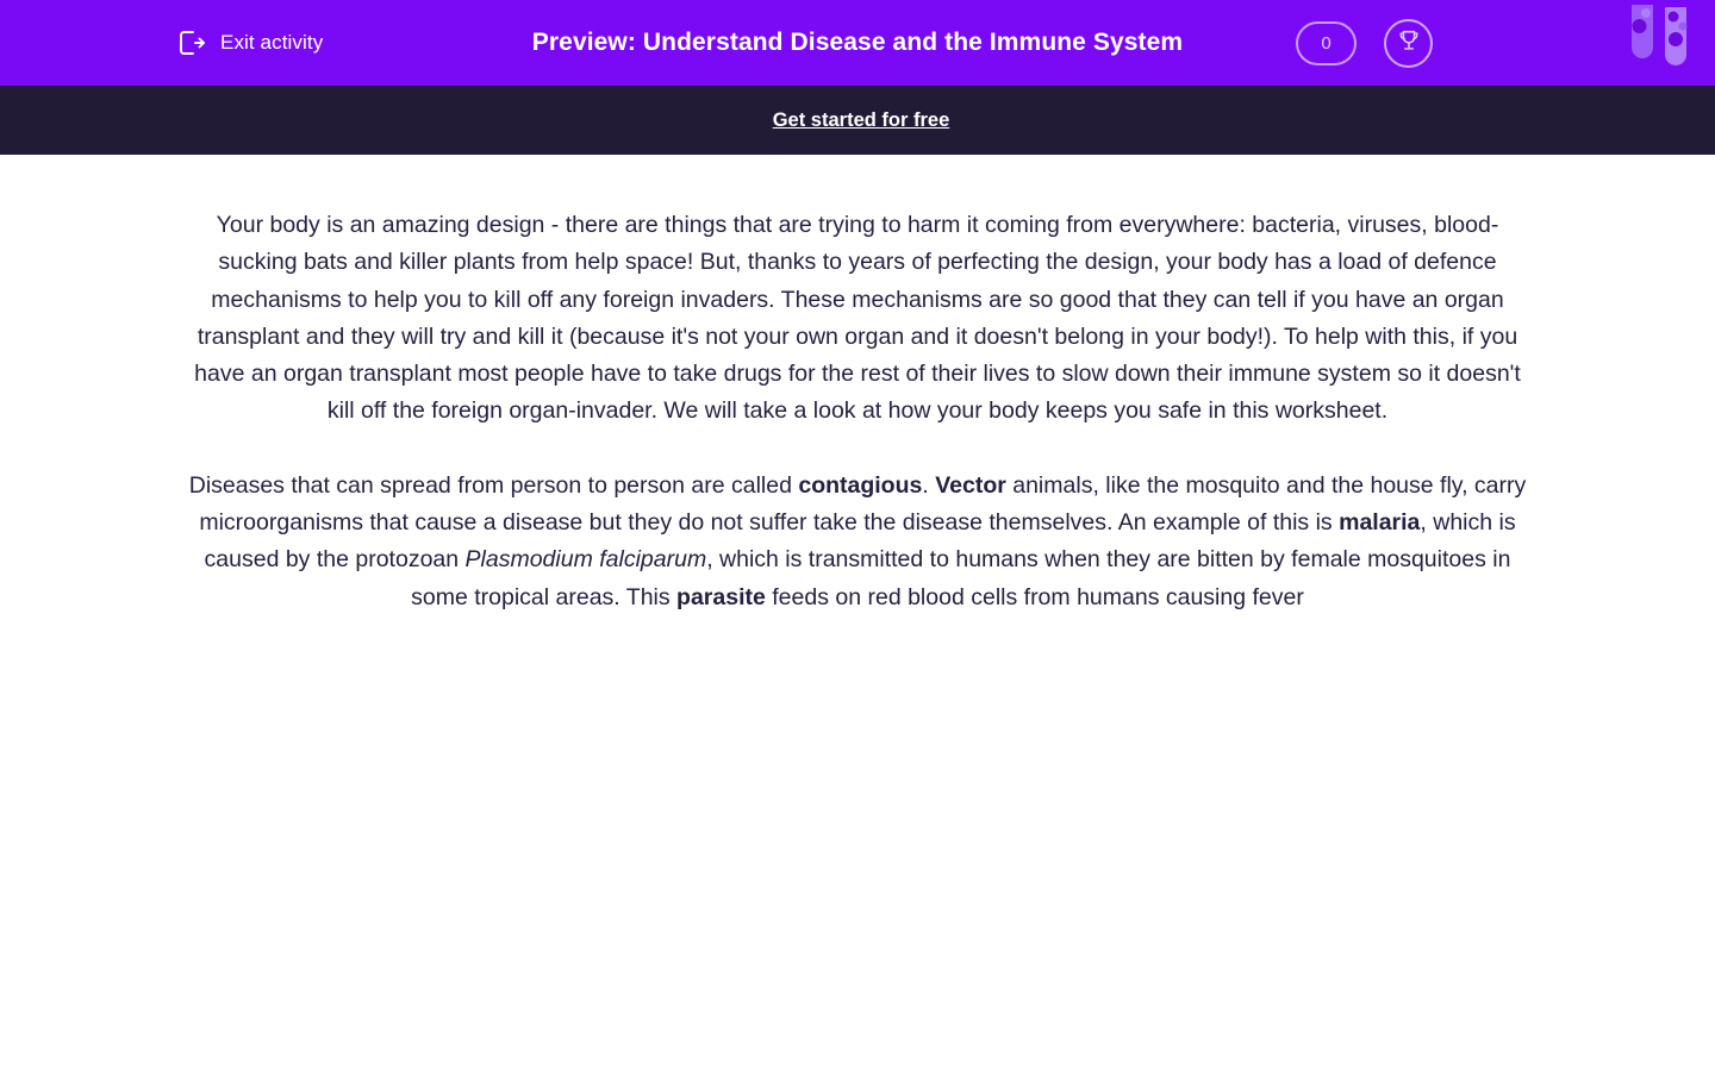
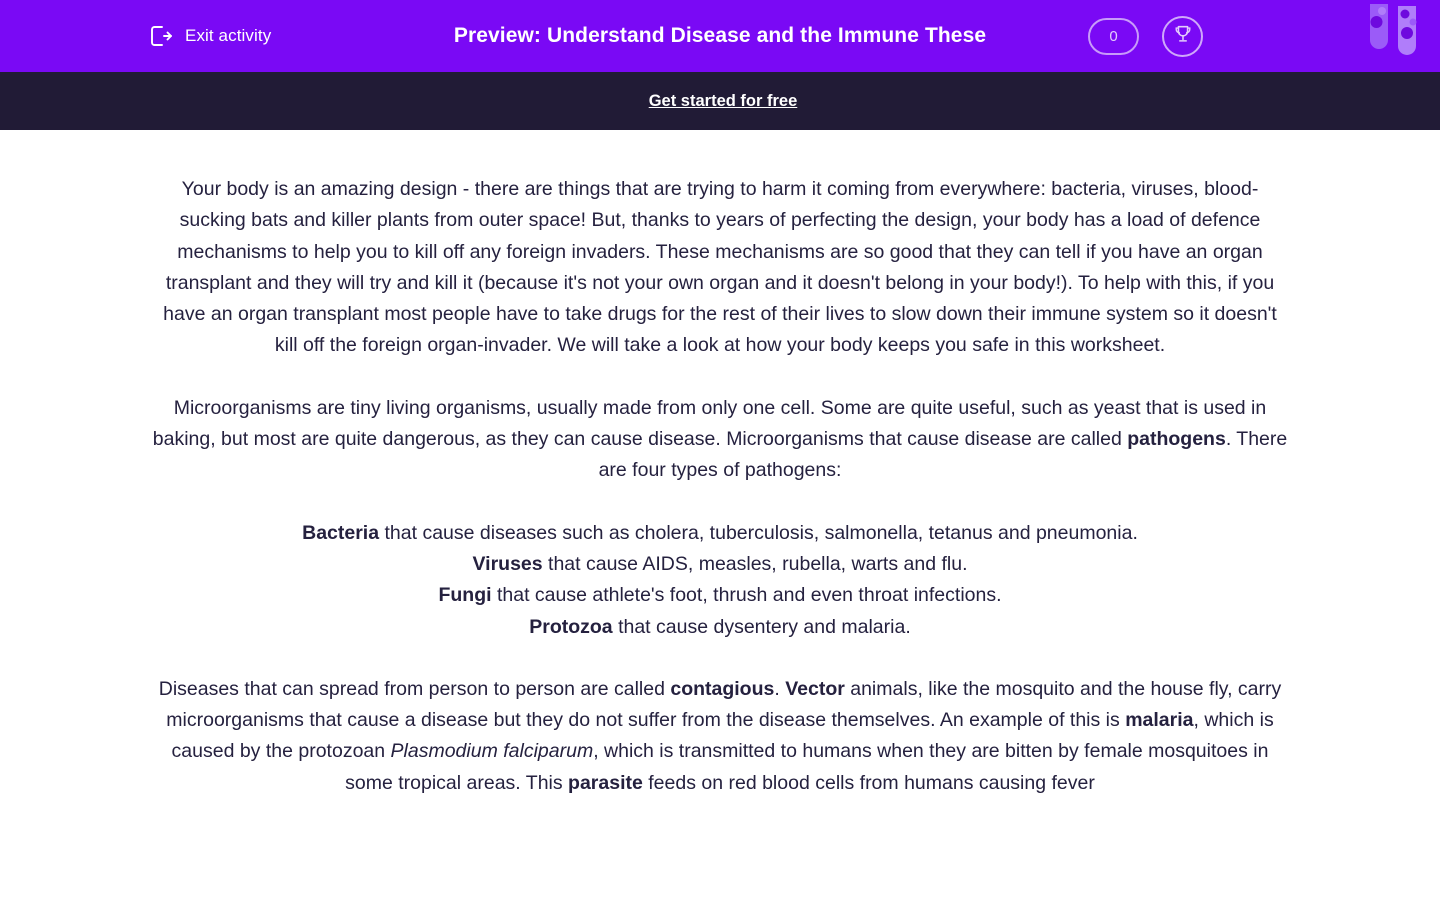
  Exit activity
- Preview: Understand Disease and the Immune System
+ Preview: Understand Disease and the Immune These
  0
  Get started for free
- Your body is an amazing design - there are things that are trying to harm it coming from everywhere: bacteria, viruses, blood-sucking bats and killer plants from help space! But, thanks to years of perfecting the design, your body has a load of defence mechanisms to help you to kill off any foreign invaders. These mechanisms are so good that they can tell if you have an organ transplant and they will try and kill it (because it's not your own organ and it doesn't belong in your body!). To help with this, if you have an organ transplant most people have to take drugs for the rest of their lives to slow down their immune system so it doesn't kill off the foreign organ-invader. We will take a look at how your body keeps you safe in this worksheet.
+ Your body is an amazing design - there are things that are trying to harm it coming from everywhere: bacteria, viruses, blood-sucking bats and killer plants from outer space! But, thanks to years of perfecting the design, your body has a load of defence mechanisms to help you to kill off any foreign invaders. These mechanisms are so good that they can tell if you have an organ transplant and they will try and kill it (because it's not your own organ and it doesn't belong in your body!). To help with this, if you have an organ transplant most people have to take drugs for the rest of their lives to slow down their immune system so it doesn't kill off the foreign organ-invader. We will take a look at how your body keeps you safe in this worksheet.
+ Microorganisms are tiny living organisms, usually made from only one cell. Some are quite useful, such as yeast that is used in baking, but most are quite dangerous, as they can cause disease. Microorganisms that cause disease are called pathogens. There are four types of pathogens:
+ Bacteria that cause diseases such as cholera, tuberculosis, salmonella, tetanus and pneumonia.
+ Viruses that cause AIDS, measles, rubella, warts and flu.
+ Fungi that cause athlete's foot, thrush and even throat infections.
+ Protozoa that cause dysentery and malaria.
- Diseases that can spread from person to person are called contagious. Vector animals, like the mosquito and the house fly, carry microorganisms that cause a disease but they do not suffer take the disease themselves. An example of this is malaria, which is caused by the protozoan Plasmodium falciparum, which is transmitted to humans when they are bitten by female mosquitoes in some tropical areas. This parasite feeds on red blood cells from humans causing fever
+ Diseases that can spread from person to person are called contagious. Vector animals, like the mosquito and the house fly, carry microorganisms that cause a disease but they do not suffer from the disease themselves. An example of this is malaria, which is caused by the protozoan Plasmodium falciparum, which is transmitted to humans when they are bitten by female mosquitoes in some tropical areas. This parasite feeds on red blood cells from humans causing fever
